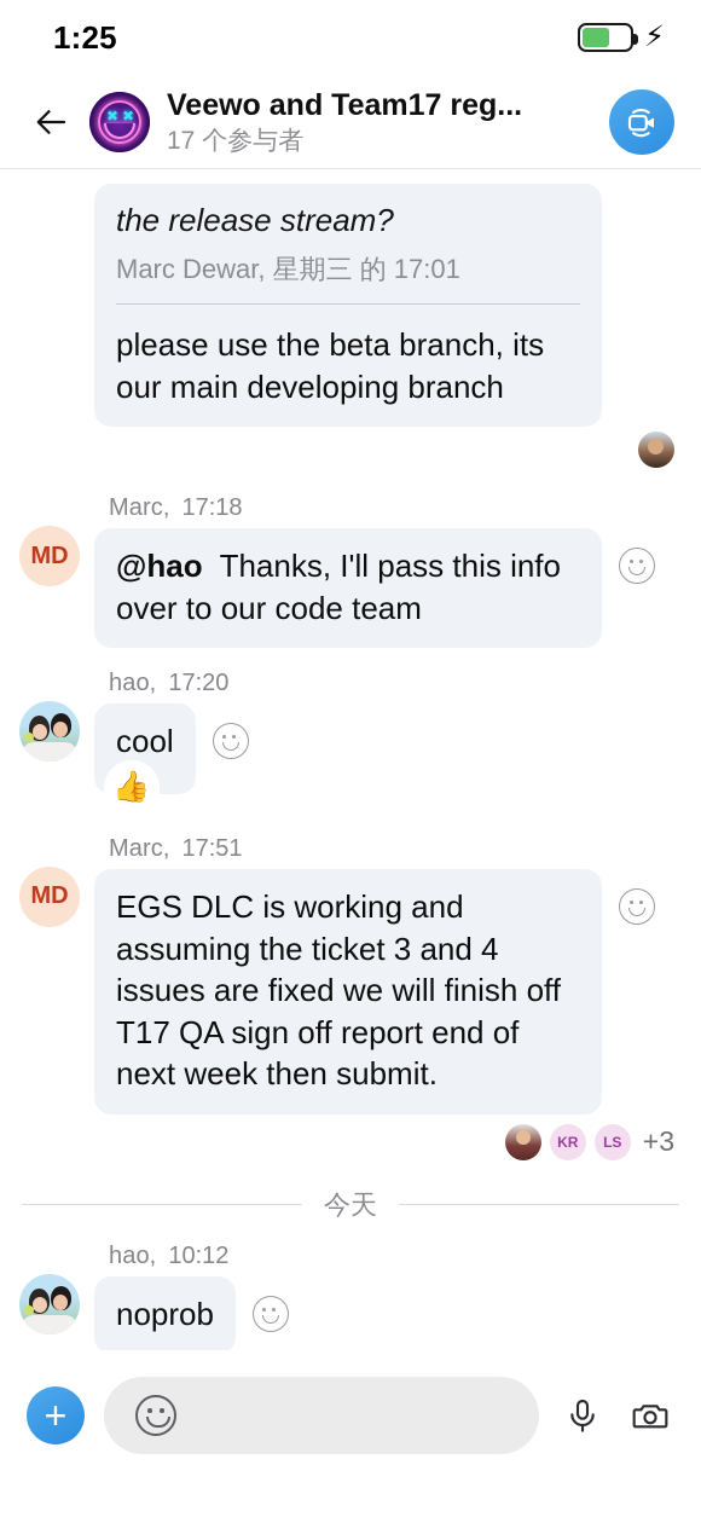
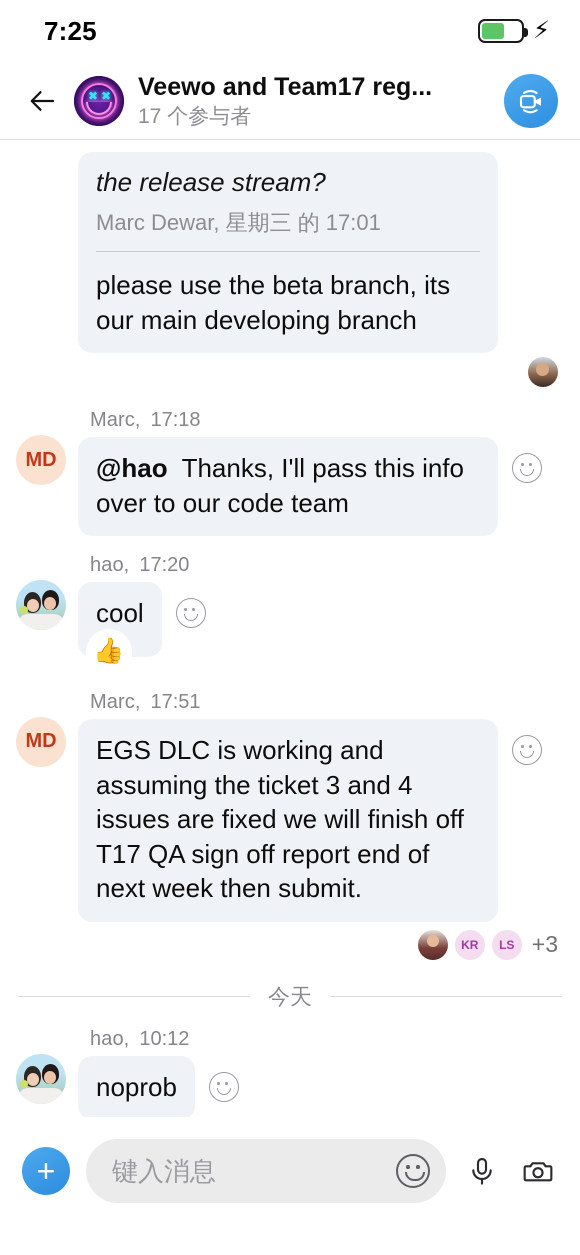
- 1:25
+ 7:25
  ⚡
  ✖
  ✖
  Veewo and Team17 reg...
  17 个参与者
  the release stream?
  Marc Dewar, 星期三 的 17:01
  please use the beta branch, its our main developing branch
  MD
  Marc, 17:18
  @hao Thanks, I'll pass this info over to our code team
  hao, 17:20
  cool
  👍
  MD
  Marc, 17:51
  EGS DLC is working and assuming the ticket 3 and 4 issues are fixed we will finish off T17 QA sign off report end of next week then submit.
  KR
  LS
  +3
  今天
  hao, 10:12
  noprob
  +
+ 键入消息
